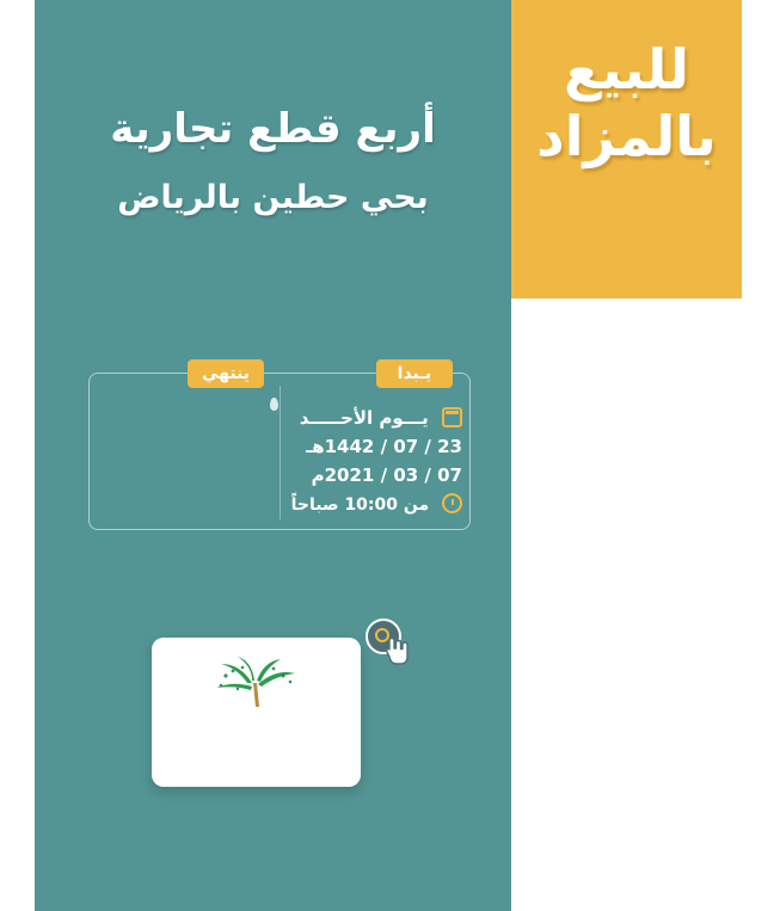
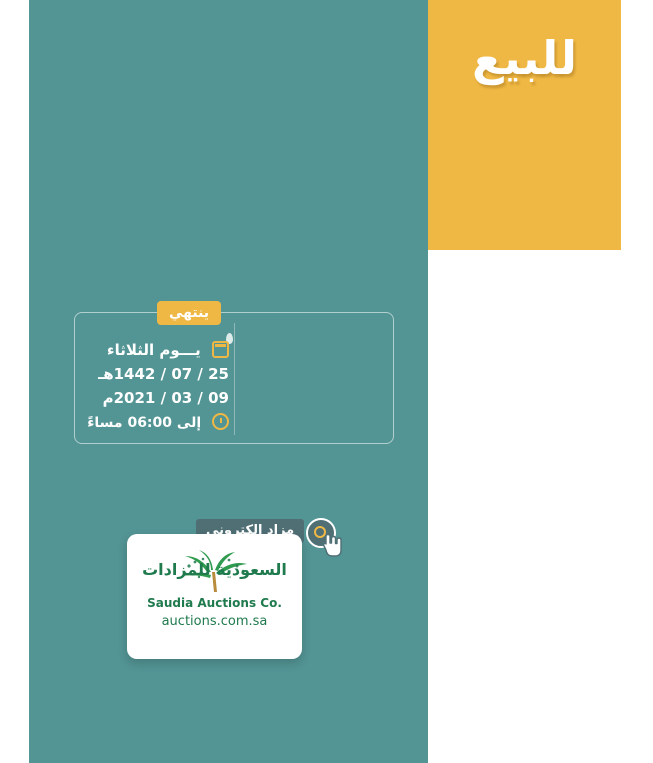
  للبيع
- بالمزاد
- أربع قطع تجارية
- بحي حطين بالرياض
- يـبدا
- يـــوم الأحـــــد
- 23 / 07 / 1442هـ
- 07 / 03 / 2021م
- من 10:00 صباحاً
  ينتهي
+ يـــوم الثلاثاء
+ 25 / 07 / 1442هـ
+ 09 / 03 / 2021م
+ إلى 06:00 مساءً
+ مزاد الكتروني
+ السعودية للمزادات
+ Saudia Auctions Co.
+ auctions.com.sa
